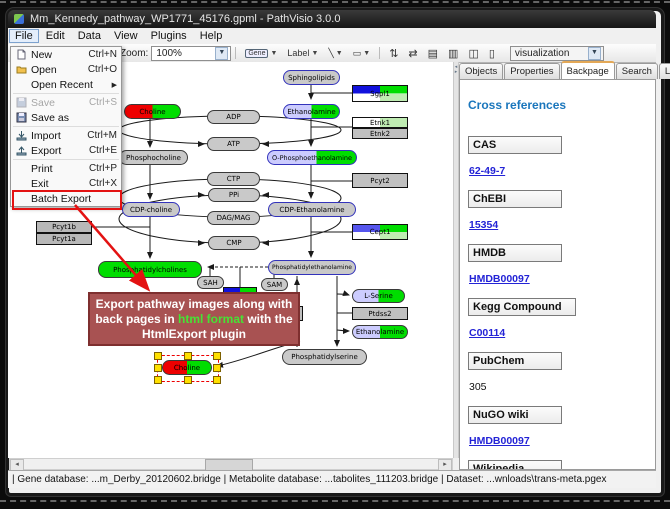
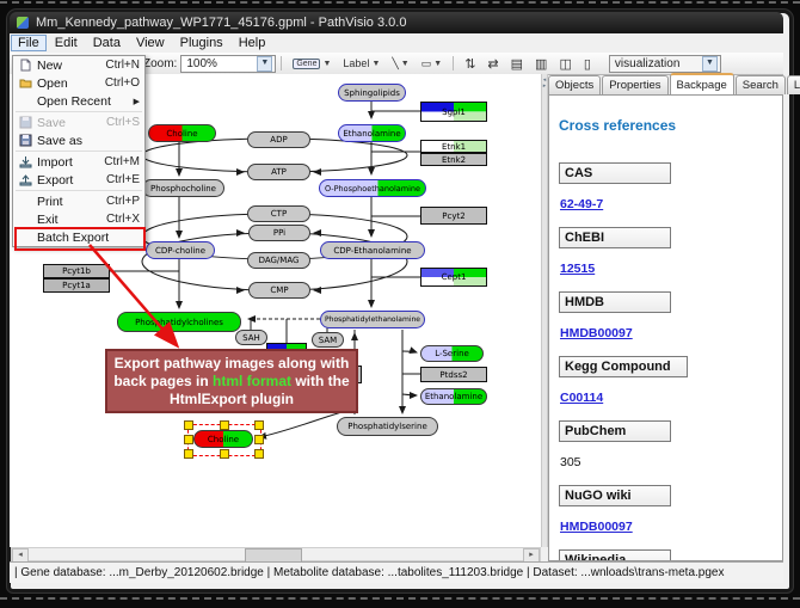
  Mm_Kennedy_pathway_WP1771_45176.gpml - PathVisio 3.0.0
  File
  Edit
  Data
  View
  Plugins
  Help
  Zoom:
  100%
  Label
  ╲
  ▭
  ⇅
  ⇄
  ▤
  ▥
  ◫
  ▯
  visualization
  Sphingolipids
  Sgpl1
  Choline
  Ethanolamine
  ADP
  Etnk1
  Etnk2
  ATP
  Phosphocholine
  O-Phosphoethanolamine
  CTP
  Pcyt2
  PPi
  CDP-choline
  DAG/MAG
  CDP-Ethanolamine
  Pcyt1b
  Pcyt1a
  CMP
  Cept1
  Phoshatidylcholines
  SAH
  SAM
  L-Serine
  Ptdss2
  Ethanolamine
  Phosphatidylserine
  Choline
  Export pathway images along with back pages in html format with the HtmlExport plugin
  New
  Ctrl+N
  Open
  Ctrl+O
  Open Recent
  Save
  Ctrl+S
  Save as
  Import
  Ctrl+M
  Export
  Ctrl+E
  Print
  Ctrl+P
  Exit
  Ctrl+X
  Batch Export
  Objects
  Properties
  Backpage
  Search
  Cross references
  CAS
  62-49-7
  ChEBI
- 15354
+ 12515
  HMDB
  HMDB00097
  Kegg Compound
  C00114
  PubChem
  305
  NuGO wiki
  HMDB00097
  Wikipedia
  | Gene database: ...m_Derby_20120602.bridge | Metabolite database: ...tabolites_111203.bridge | Dataset: ...wnloads\trans-meta.pgex
